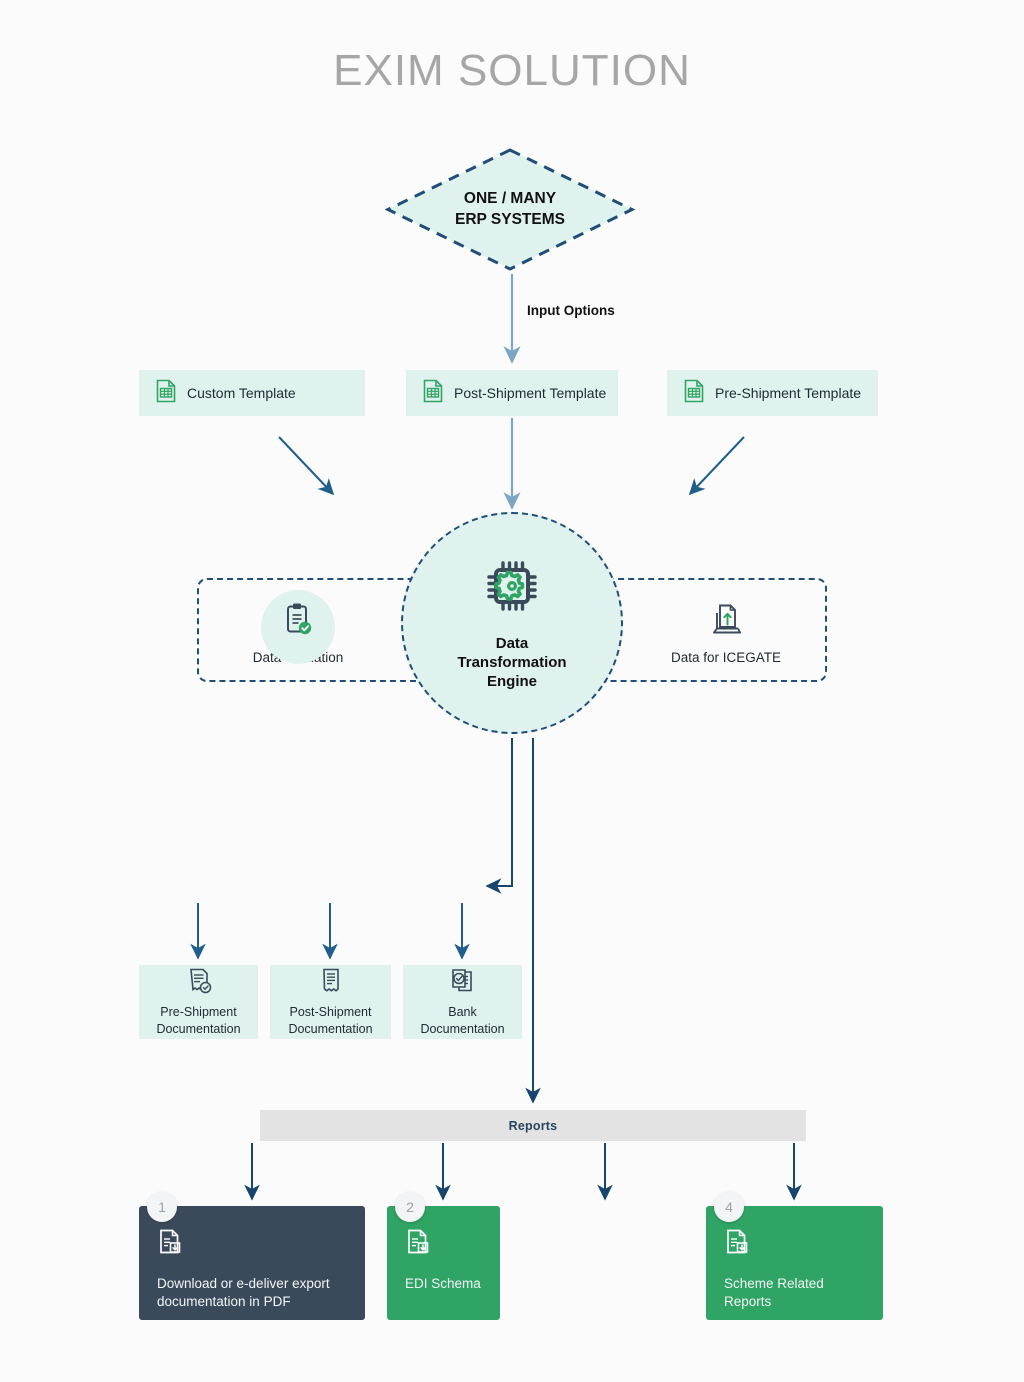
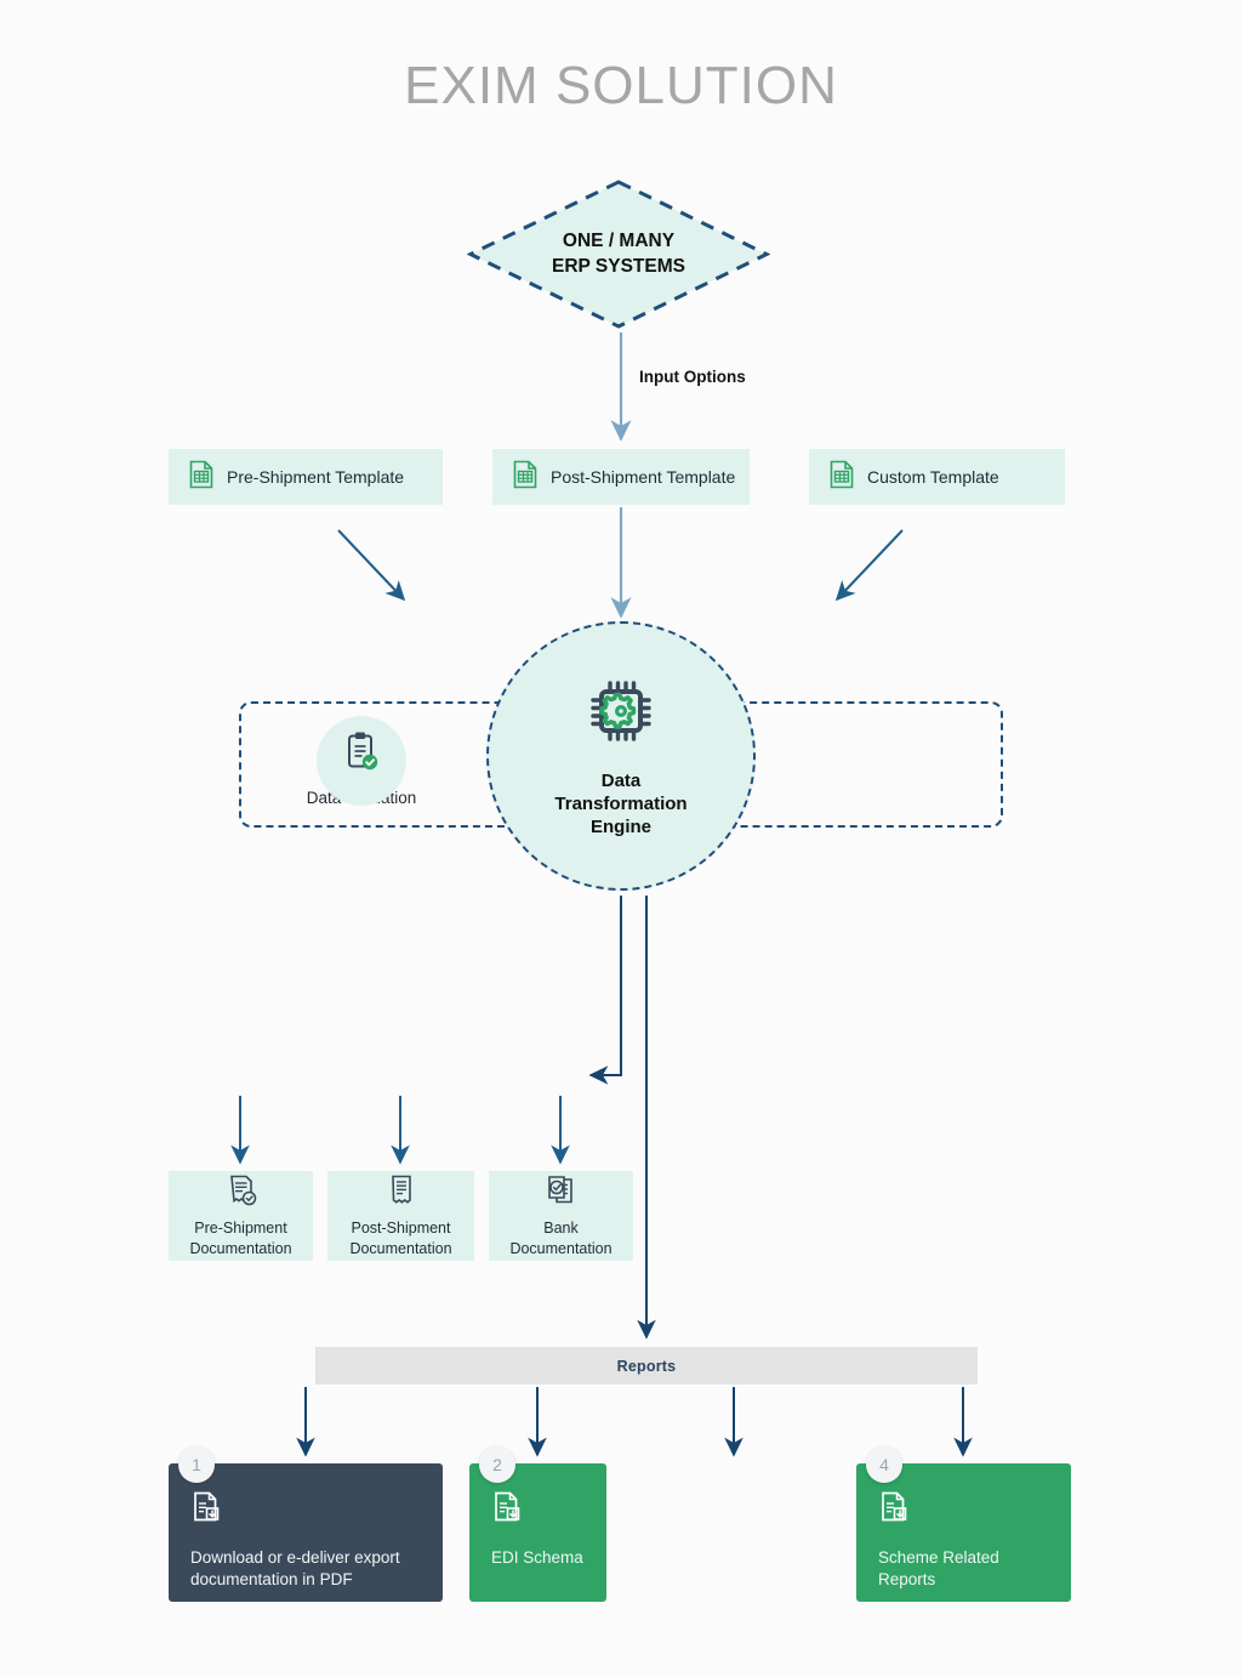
  EXIM SOLUTION
  ONE / MANY
  ERP SYSTEMS
  Input Options
- Custom Template
+ Pre-Shipment Template
  Post-Shipment Template
- Pre-Shipment Template
+ Custom Template
- Data for ICEGATE
  Data
  Transformation
  Engine
  Pre-Shipment
  Documentation
  Post-Shipment
  Documentation
  Bank
  Documentation
  Reports
  1
  Download or e-deliver export documentation in PDF
  2
  EDI Schema
  4
  Scheme Related Reports
